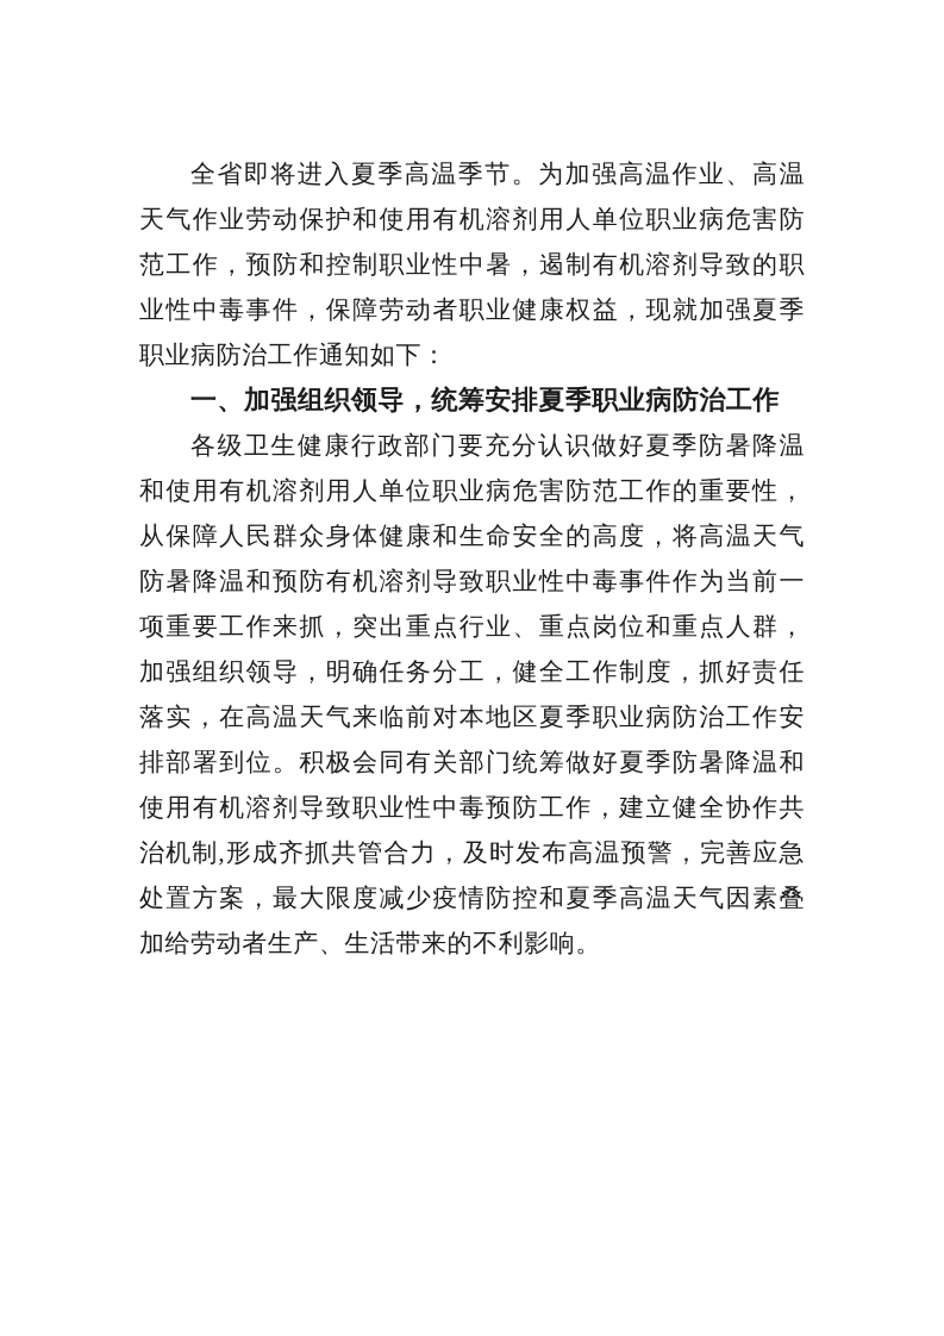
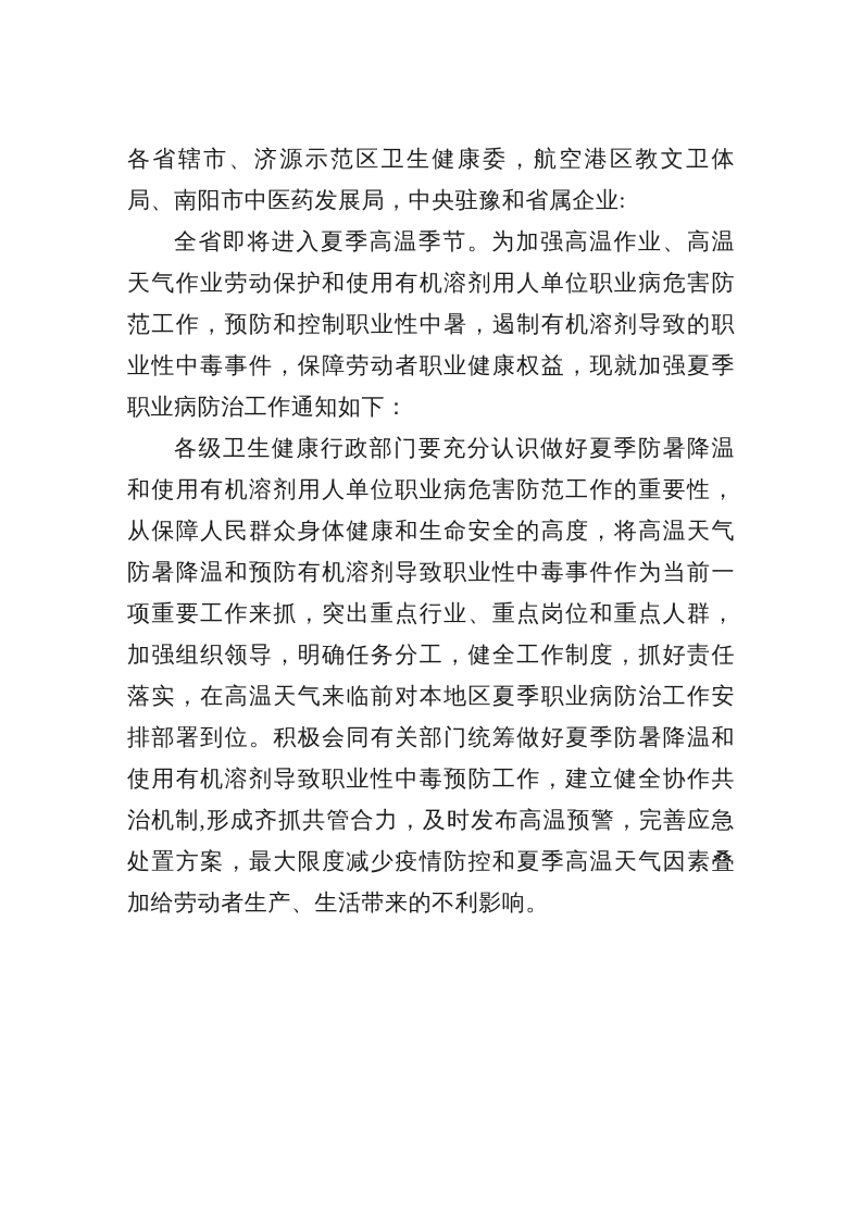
+ 各省辖市、济源示范区卫生健康委，航空港区教文卫体局、南阳市中医药发展局，中央驻豫和省属企业:
  全省即将进入夏季高温季节。为加强高温作业、高温天气作业劳动保护和使用有机溶剂用人单位职业病危害防范工作，预防和控制职业性中暑，遏制有机溶剂导致的职业性中毒事件，保障劳动者职业健康权益，现就加强夏季职业病防治工作通知如下：
- 一、加强组织领导，统筹安排夏季职业病防治工作
  各级卫生健康行政部门要充分认识做好夏季防暑降温和使用有机溶剂用人单位职业病危害防范工作的重要性，从保障人民群众身体健康和生命安全的高度，将高温天气防暑降温和预防有机溶剂导致职业性中毒事件作为当前一项重要工作来抓，突出重点行业、重点岗位和重点人群，加强组织领导，明确任务分工，健全工作制度，抓好责任落实，在高温天气来临前对本地区夏季职业病防治工作安排部署到位。积极会同有关部门统筹做好夏季防暑降温和使用有机溶剂导致职业性中毒预防工作，建立健全协作共治机制,形成齐抓共管合力，及时发布高温预警，完善应急处置方案，最大限度减少疫情防控和夏季高温天气因素叠加给劳动者生产、生活带来的不利影响。
